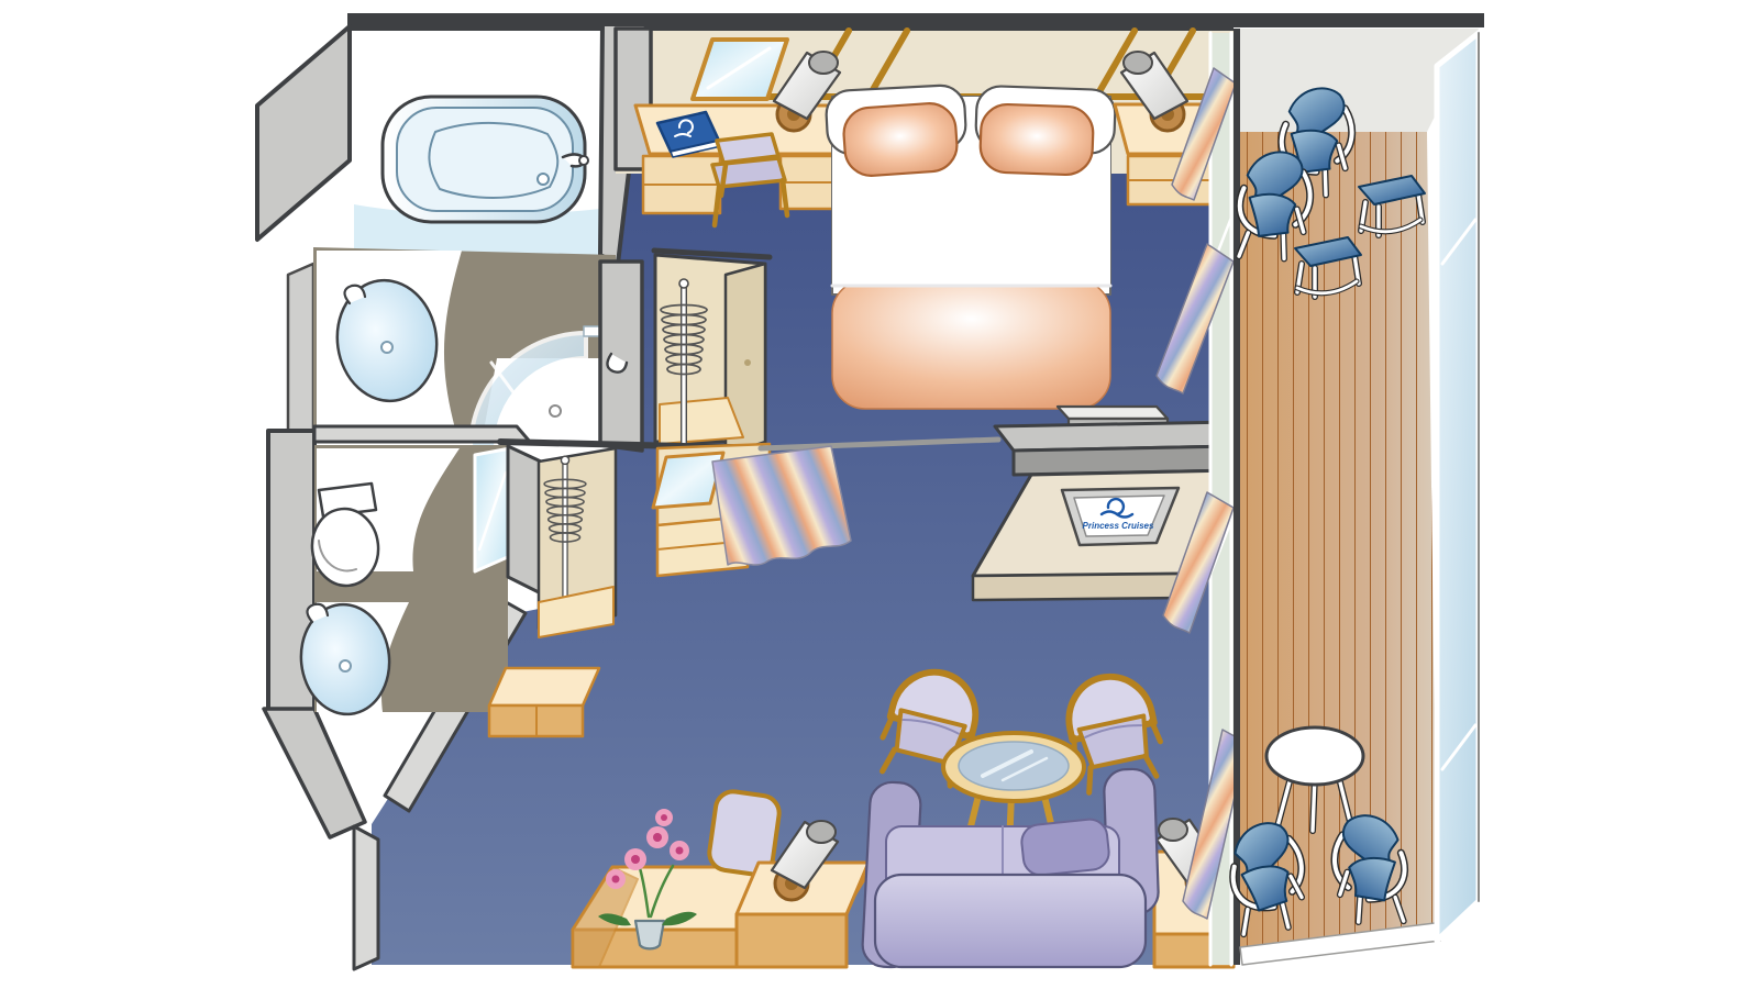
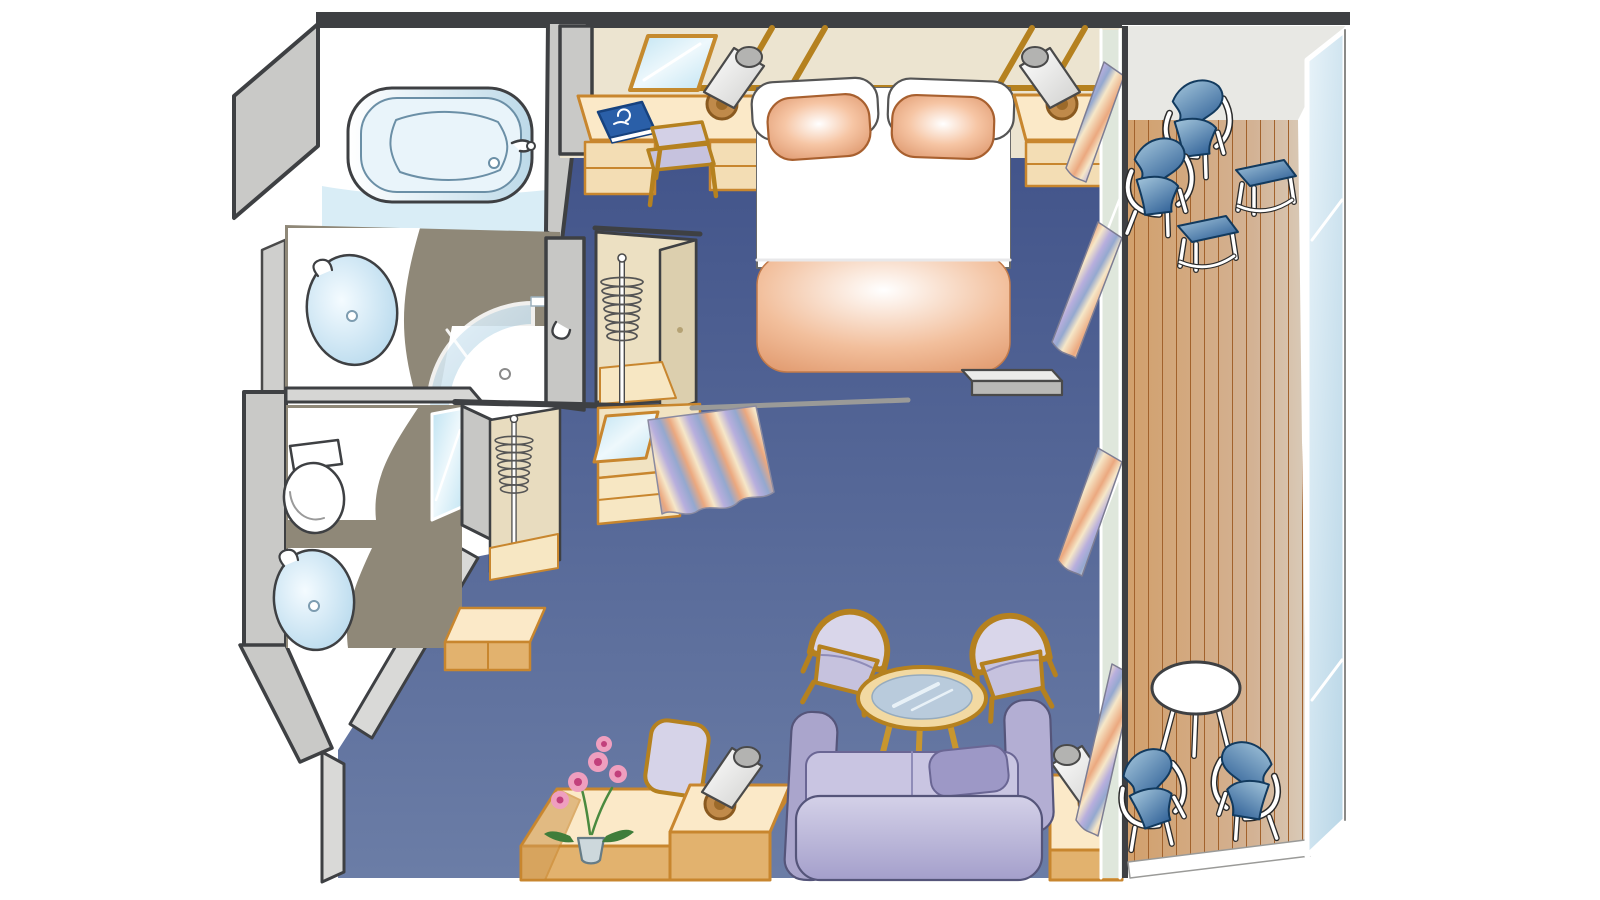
- Princess Cruises
